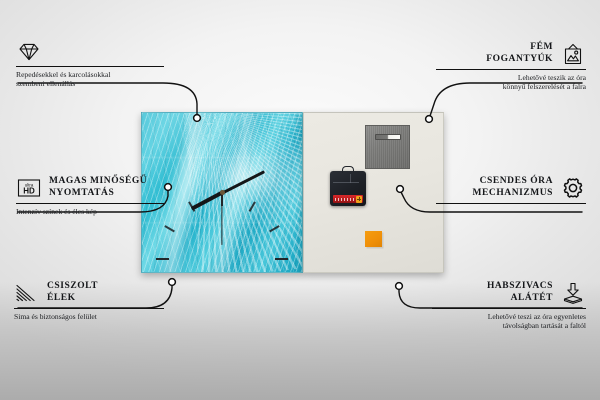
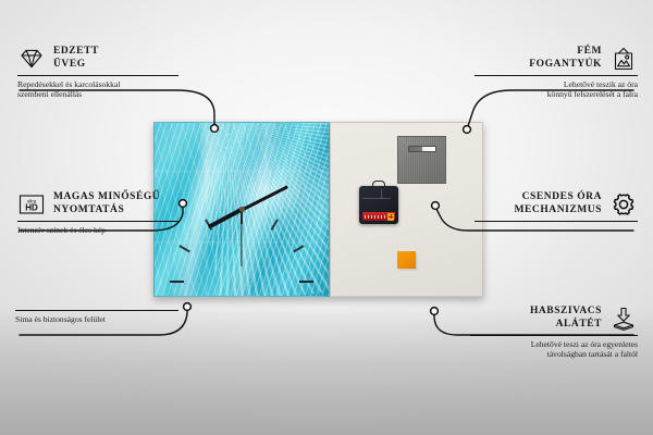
+ EDZETT
+ ÜVEG
  Repedésekkel és karcolásokkal
  szembeni ellenállás
  HD
  MAGAS MINŐSÉGŰ
  NYOMTATÁS
  Intenzív színek és éles kép
- CSISZOLT
- ÉLEK
  Sima és biztonságos felület
  FÉM
  FOGANTYÚK
  Lehetővé teszik az óra
  könnyű felszerelését a falra
  CSENDES ÓRA
  MECHANIZMUS
  HABSZIVACS
  ALÁTÉT
  Lehetővé teszi az óra egyenletes
  távolságban tartását a faltól
